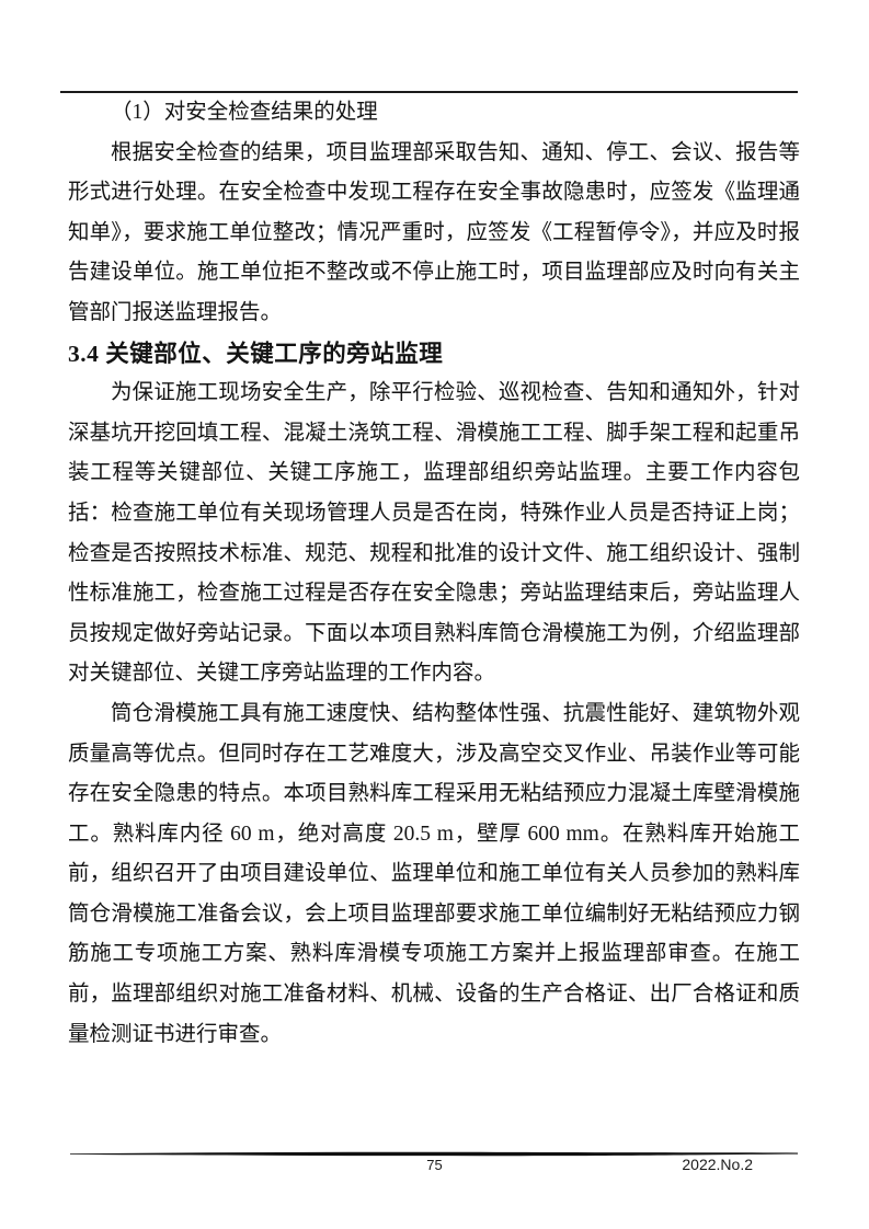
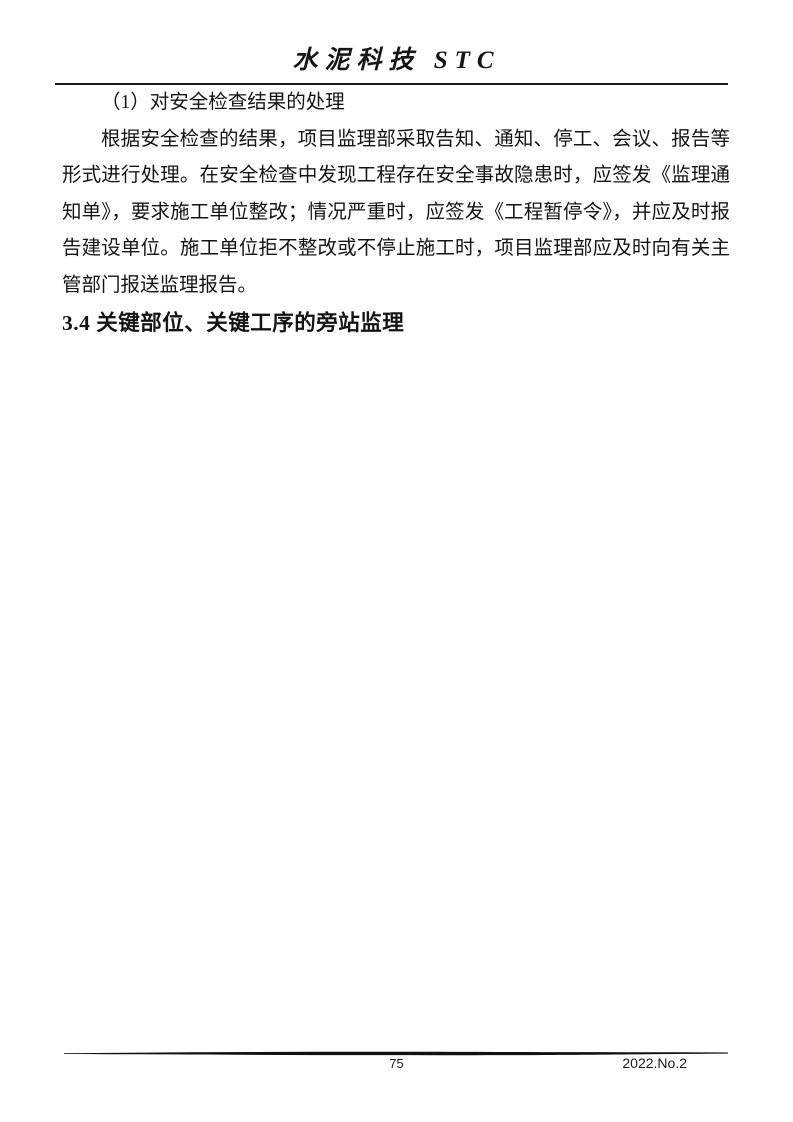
+ 水泥科技 STC
  （1）对安全检查结果的处理
  根据安全检查的结果，项目监理部采取告知、通知、停工、会议、报告等形式进行处理。在安全检查中发现工程存在安全事故隐患时，应签发《监理通知单》，要求施工单位整改；情况严重时，应签发《工程暂停令》，并应及时报告建设单位。施工单位拒不整改或不停止施工时，项目监理部应及时向有关主管部门报送监理报告。
  3.4 关键部位、关键工序的旁站监理
- 为保证施工现场安全生产，除平行检验、巡视检查、告知和通知外，针对深基坑开挖回填工程、混凝土浇筑工程、滑模施工工程、脚手架工程和起重吊装工程等关键部位、关键工序施工，监理部组织旁站监理。主要工作内容包括：检查施工单位有关现场管理人员是否在岗，特殊作业人员是否持证上岗；检查是否按照技术标准、规范、规程和批准的设计文件、施工组织设计、强制性标准施工，检查施工过程是否存在安全隐患；旁站监理结束后，旁站监理人员按规定做好旁站记录。下面以本项目熟料库筒仓滑模施工为例，介绍监理部对关键部位、关键工序旁站监理的工作内容。
- 筒仓滑模施工具有施工速度快、结构整体性强、抗震性能好、建筑物外观质量高等优点。但同时存在工艺难度大，涉及高空交叉作业、吊装作业等可能存在安全隐患的特点。本项目熟料库工程采用无粘结预应力混凝土库壁滑模施工。熟料库内径 60 m，绝对高度 20.5 m，壁厚 600 mm。在熟料库开始施工前，组织召开了由项目建设单位、监理单位和施工单位有关人员参加的熟料库筒仓滑模施工准备会议，会上项目监理部要求施工单位编制好无粘结预应力钢筋施工专项施工方案、熟料库滑模专项施工方案并上报监理部审查。在施工前，监理部组织对施工准备材料、机械、设备的生产合格证、出厂合格证和质量检测证书进行审查。
  75
  2022.No.2
